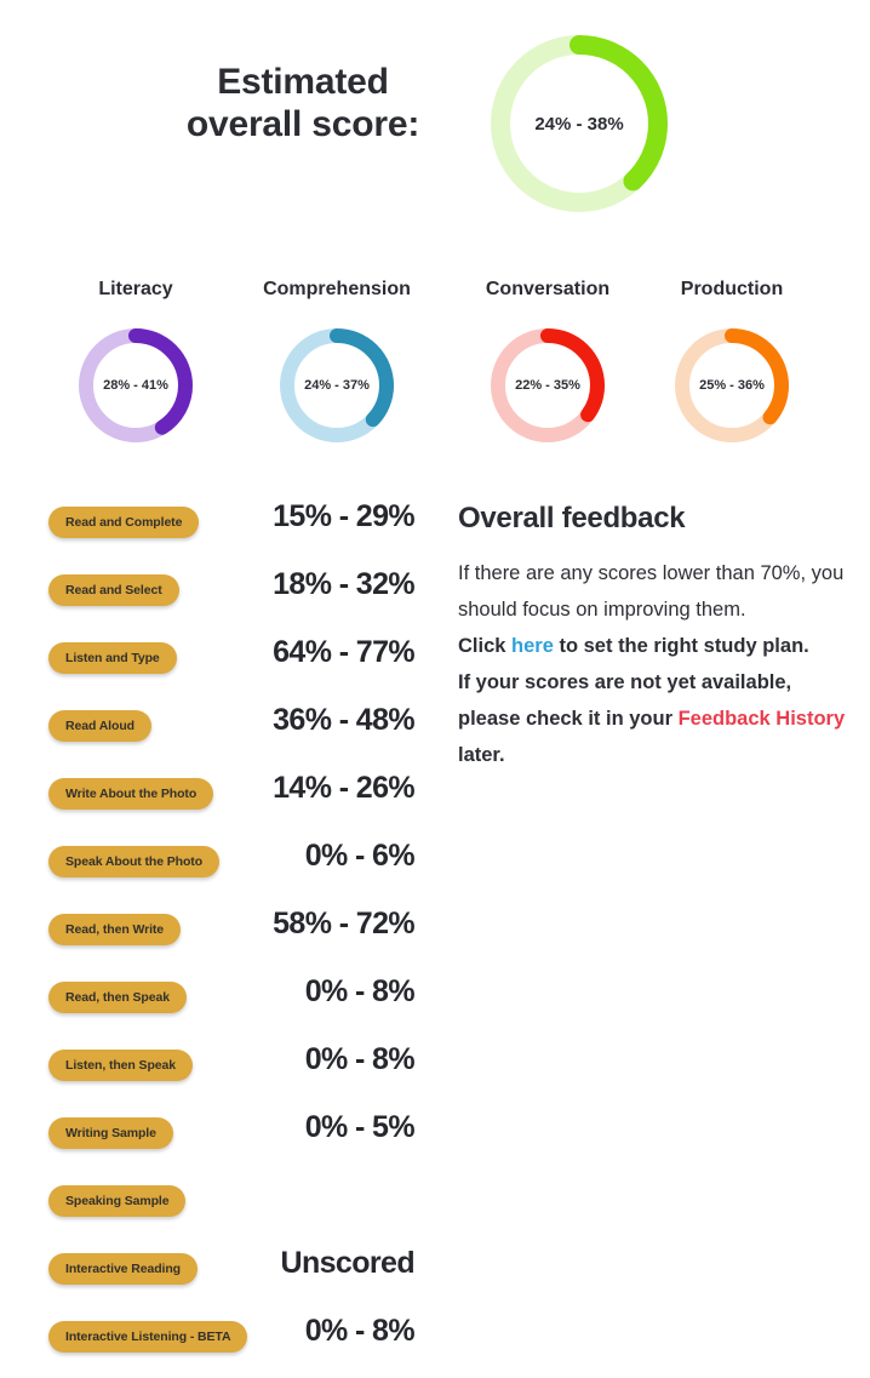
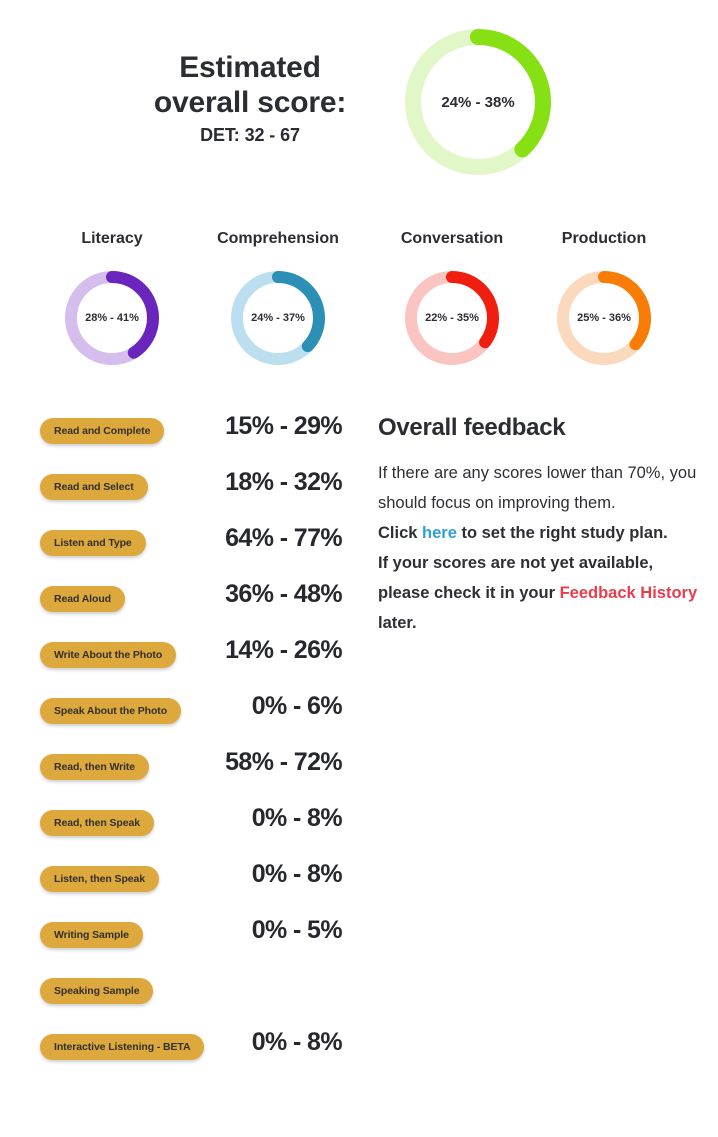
  Estimated
  overall score:
+ DET: 32 - 67
  24% - 38%
  Literacy
  Comprehension
  Conversation
  Production
  28% - 41%
  24% - 37%
  22% - 35%
  25% - 36%
  Read and Complete
  15% - 29%
  Read and Select
  18% - 32%
  Listen and Type
  64% - 77%
  Read Aloud
  36% - 48%
  Write About the Photo
  14% - 26%
  Speak About the Photo
  0% - 6%
  Read, then Write
  58% - 72%
  Read, then Speak
  0% - 8%
  Listen, then Speak
  0% - 8%
  Writing Sample
  0% - 5%
  Speaking Sample
- Interactive Reading
- Unscored
  Interactive Listening - BETA
  0% - 8%
  Overall feedback
  If there are any scores lower than 70%, you should focus on improving them.
  Click here to set the right study plan.
  If your scores are not yet available, please check it in your Feedback History later.
